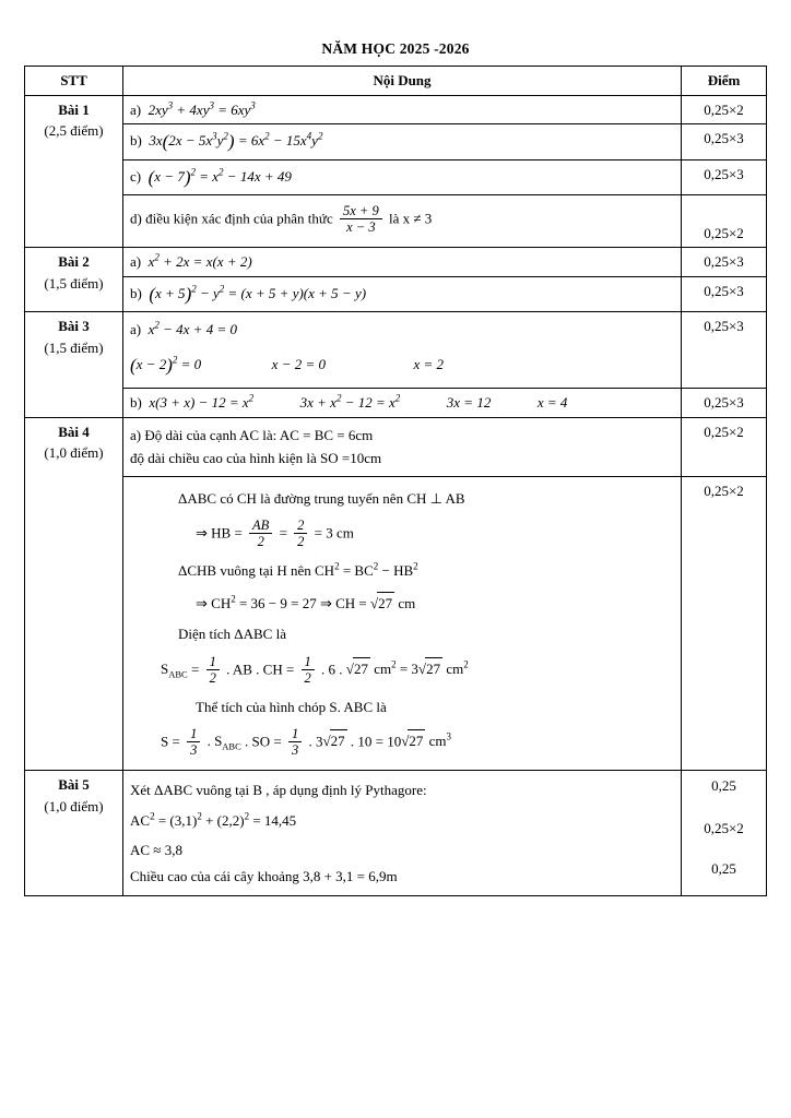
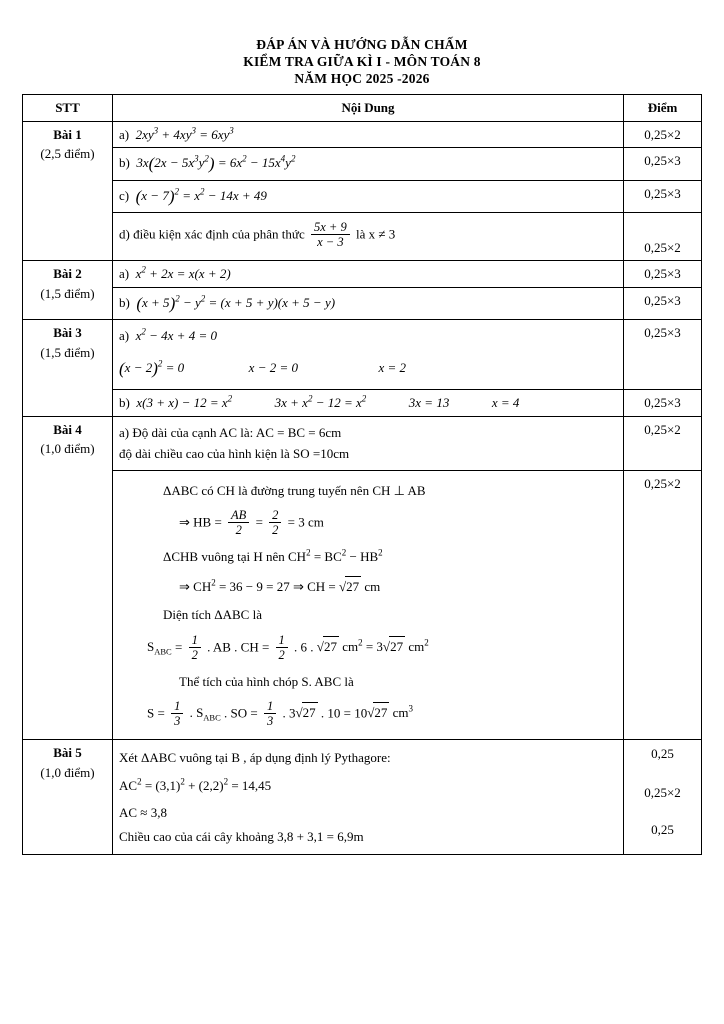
+ ĐÁP ÁN VÀ HƯỚNG DẪN CHẤM
+ KIỂM TRA GIỮA KÌ I - MÔN TOÁN 8
  NĂM HỌC 2025 -2026
  STT	Nội Dung	Điểm
  Bài 1 (2,5 điểm)	a) 2xy3 + 4xy3 = 6xy3	0,25×2
  b) 3x(2x − 5x3y2) = 6x2 − 15x4y2	0,25×3
  c) (x − 7)2 = x2 − 14x + 49	0,25×3
  d) điều kiện xác định của phân thức 5x + 9 x − 3 là x ≠ 3	0,25×2
  Bài 2 (1,5 điểm)	a) x2 + 2x = x(x + 2)	0,25×3
  b) (x + 5)2 − y2 = (x + 5 + y)(x + 5 − y)	0,25×3
  Bài 3 (1,5 điểm)	a) x2 − 4x + 4 = 0 (x − 2)2 = 0 x − 2 = 0 x = 2	0,25×3
- b) x(3 + x) − 12 = x2 3x + x2 − 12 = x2 3x = 12 x = 4	0,25×3
+ b) x(3 + x) − 12 = x2 3x + x2 − 12 = x2 3x = 13 x = 4	0,25×3
  Bài 4 (1,0 điểm)	a) Độ dài của cạnh AC là: AC = BC = 6cm độ dài chiều cao của hình kiện là SO =10cm	0,25×2
  ΔABC có CH là đường trung tuyến nên CH ⊥ AB ⇒ HB = AB 2 = 2 2 = 3 cm ΔCHB vuông tại H nên CH2 = BC2 − HB2 ⇒ CH2 = 36 − 9 = 27 ⇒ CH = √27 cm Diện tích ΔABC là SABC = 1 2 . AB . CH = 1 2 . 6 . √27 cm2 = 3√27 cm2 Thể tích của hình chóp S. ABC là S = 1 3 . SABC . SO = 1 3 . 3√27 . 10 = 10√27 cm3	0,25×2
  Bài 5 (1,0 điểm)	Xét ΔABC vuông tại B , áp dụng định lý Pythagore: AC2 = (3,1)2 + (2,2)2 = 14,45 AC ≈ 3,8 Chiều cao của cái cây khoảng 3,8 + 3,1 = 6,9m	0,25 0,25×2 0,25
